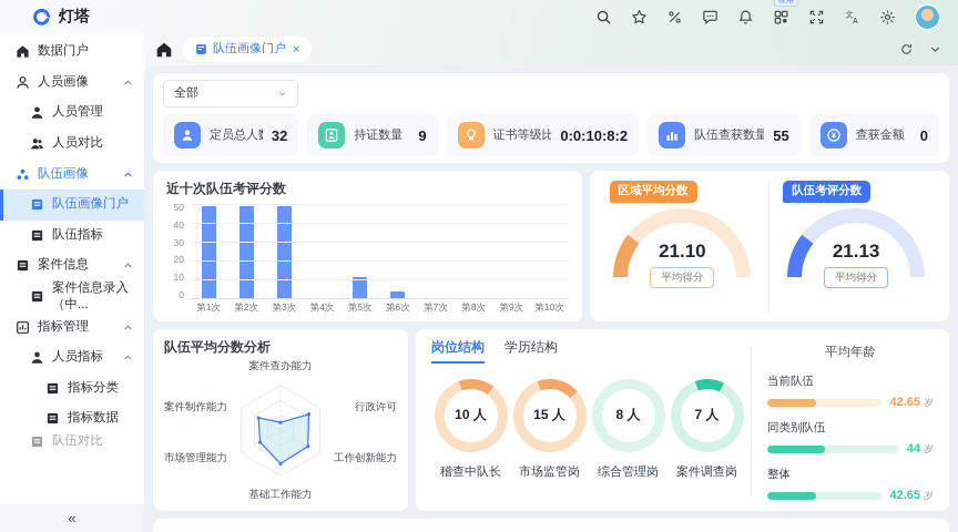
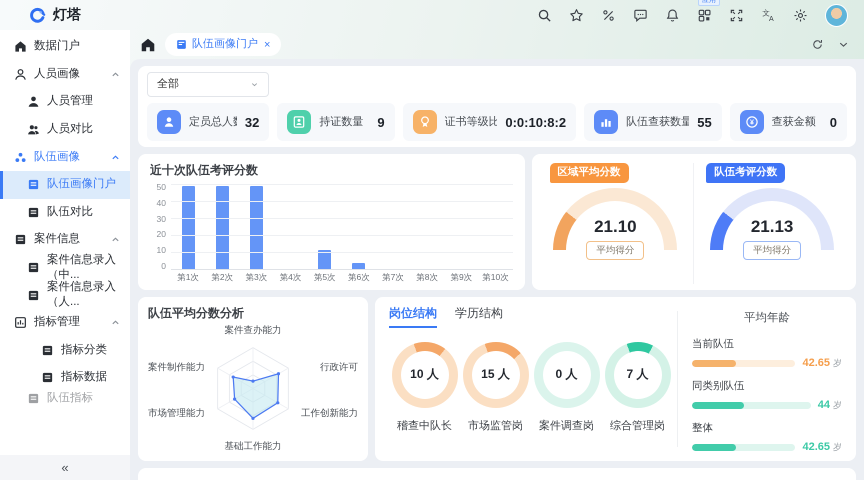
  灯塔
  文
  数据门户
  人员画像
  人员管理
  人员对比
  队伍画像
  队伍画像门户
- 队伍指标
+ 队伍对比
  案件信息
  案件信息录入（中...
+ 案件信息录入（人...
  指标管理
- 人员指标
  指标分类
  指标数据
- 队伍对比
+ 队伍指标
  «
  队伍画像门户
  ×
  全部
  定员总人
  32
  持证数量
  9
  证书等级比
  0:0:10:8:2
  队伍查获数量
  55
  查获金额
  0
  近十次队伍考评分数
  50
  40
  30
  20
  10
  0
  第1次
  第2次
  第3次
  第4次
  第5次
  第6次
  第7次
  第8次
  第9次
  第10次
  区域平均分数
  21.10
  平均得分
  队伍考评分数
  21.13
  平均得分
  队伍平均分数分析
  案件查办能力
  行政许可
  工作创新能力
  基础工作能力
  市场管理能力
  案件制作能力
  岗位结构
  学历结构
  10 人
  稽查中队长
  15 人
  市场监管岗
- 8 人
+ 0 人
- 综合管理岗
+ 案件调查岗
  7 人
- 案件调查岗
+ 综合管理岗
  平均年龄
  当前队伍
  42.65 岁
  同类别队伍
  44 岁
  整体
  42.65 岁
